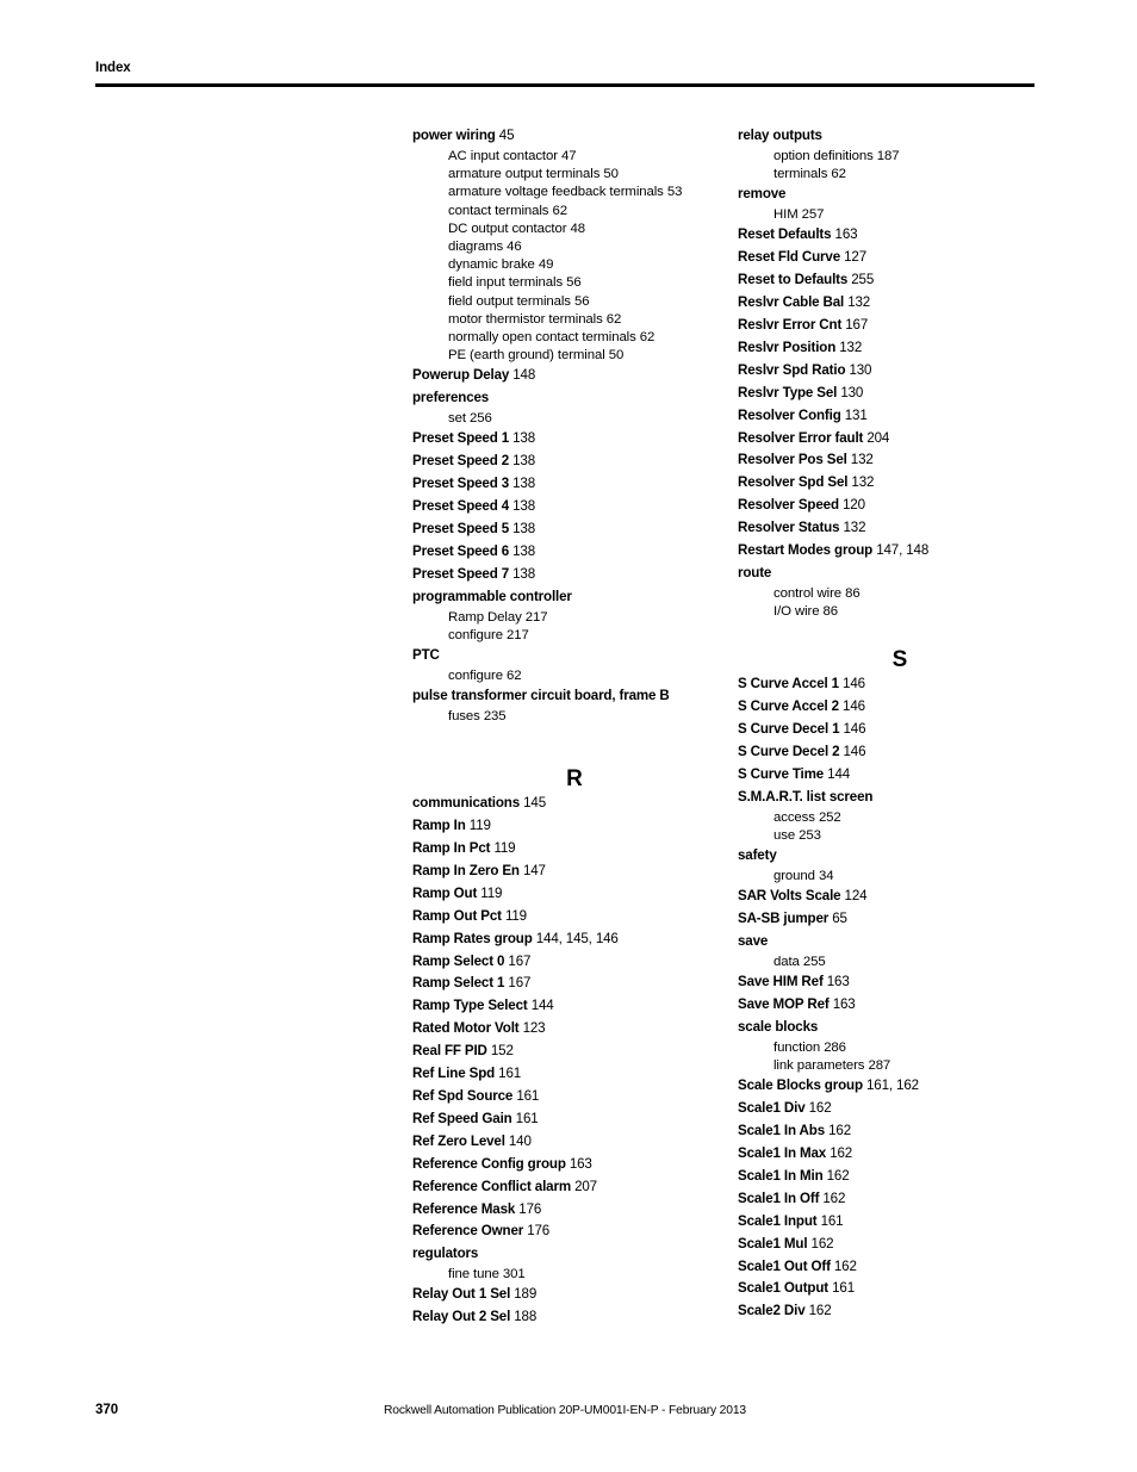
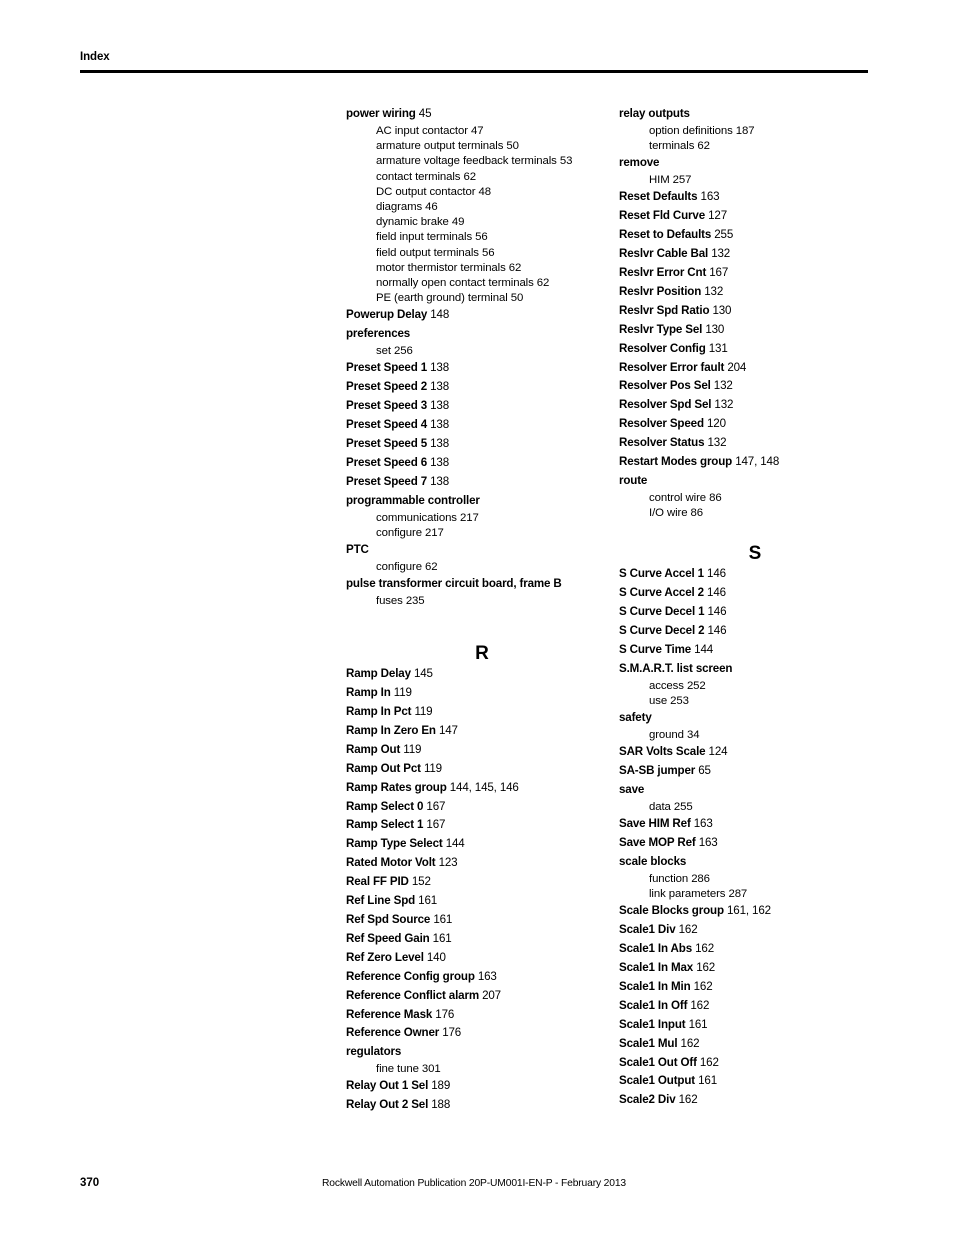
  Index
  power wiring 45
  AC input contactor 47
  armature output terminals 50
  armature voltage feedback terminals 53
  contact terminals 62
  DC output contactor 48
  diagrams 46
  dynamic brake 49
  field input terminals 56
  field output terminals 56
  motor thermistor terminals 62
  normally open contact terminals 62
  PE (earth ground) terminal 50
  Powerup Delay 148
  preferences
  set 256
  Preset Speed 1 138
  Preset Speed 2 138
  Preset Speed 3 138
  Preset Speed 4 138
  Preset Speed 5 138
  Preset Speed 6 138
  Preset Speed 7 138
  programmable controller
- Ramp Delay 217
+ communications 217
  configure 217
  PTC
  configure 62
  pulse transformer circuit board, frame B
  fuses 235
  R
- communications 145
+ Ramp Delay 145
  Ramp In 119
  Ramp In Pct 119
  Ramp In Zero En 147
  Ramp Out 119
  Ramp Out Pct 119
  Ramp Rates group 144, 145, 146
  Ramp Select 0 167
  Ramp Select 1 167
  Ramp Type Select 144
  Rated Motor Volt 123
  Real FF PID 152
  Ref Line Spd 161
  Ref Spd Source 161
  Ref Speed Gain 161
  Ref Zero Level 140
  Reference Config group 163
  Reference Conflict alarm 207
  Reference Mask 176
  Reference Owner 176
  regulators
  fine tune 301
  Relay Out 1 Sel 189
  Relay Out 2 Sel 188
  relay outputs
  option definitions 187
  terminals 62
  remove
  HIM 257
  Reset Defaults 163
  Reset Fld Curve 127
  Reset to Defaults 255
  Reslvr Cable Bal 132
  Reslvr Error Cnt 167
  Reslvr Position 132
  Reslvr Spd Ratio 130
  Reslvr Type Sel 130
  Resolver Config 131
  Resolver Error fault 204
  Resolver Pos Sel 132
  Resolver Spd Sel 132
  Resolver Speed 120
  Resolver Status 132
  Restart Modes group 147, 148
  route
  control wire 86
  I/O wire 86
  S
  S Curve Accel 1 146
  S Curve Accel 2 146
  S Curve Decel 1 146
  S Curve Decel 2 146
  S Curve Time 144
  S.M.A.R.T. list screen
  access 252
  use 253
  safety
  ground 34
  SAR Volts Scale 124
  SA-SB jumper 65
  save
  data 255
  Save HIM Ref 163
  Save MOP Ref 163
  scale blocks
  function 286
  link parameters 287
  Scale Blocks group 161, 162
  Scale1 Div 162
  Scale1 In Abs 162
  Scale1 In Max 162
  Scale1 In Min 162
  Scale1 In Off 162
  Scale1 Input 161
  Scale1 Mul 162
  Scale1 Out Off 162
  Scale1 Output 161
  Scale2 Div 162
  370
  Rockwell Automation Publication 20P-UM001I-EN-P - February 2013
